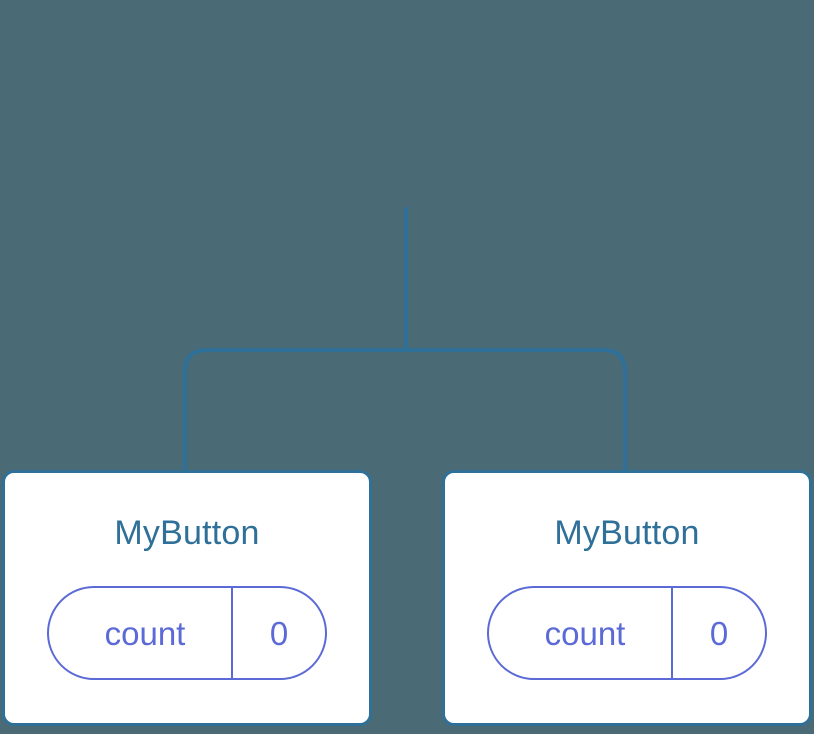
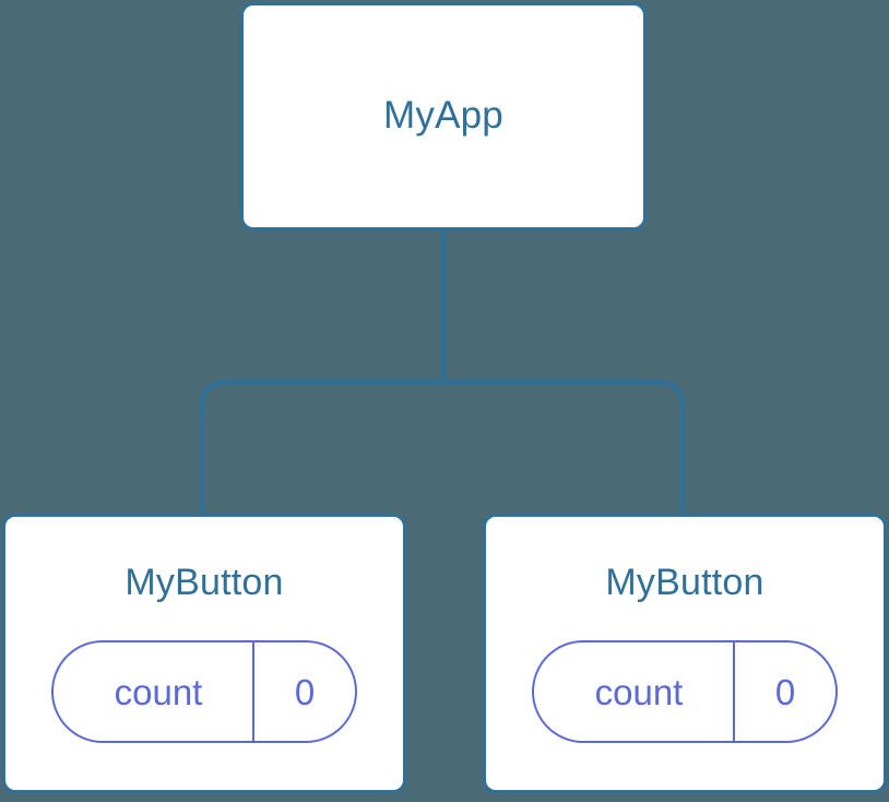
+ MyApp
  MyButton
  count
  0
  MyButton
  count
  0
